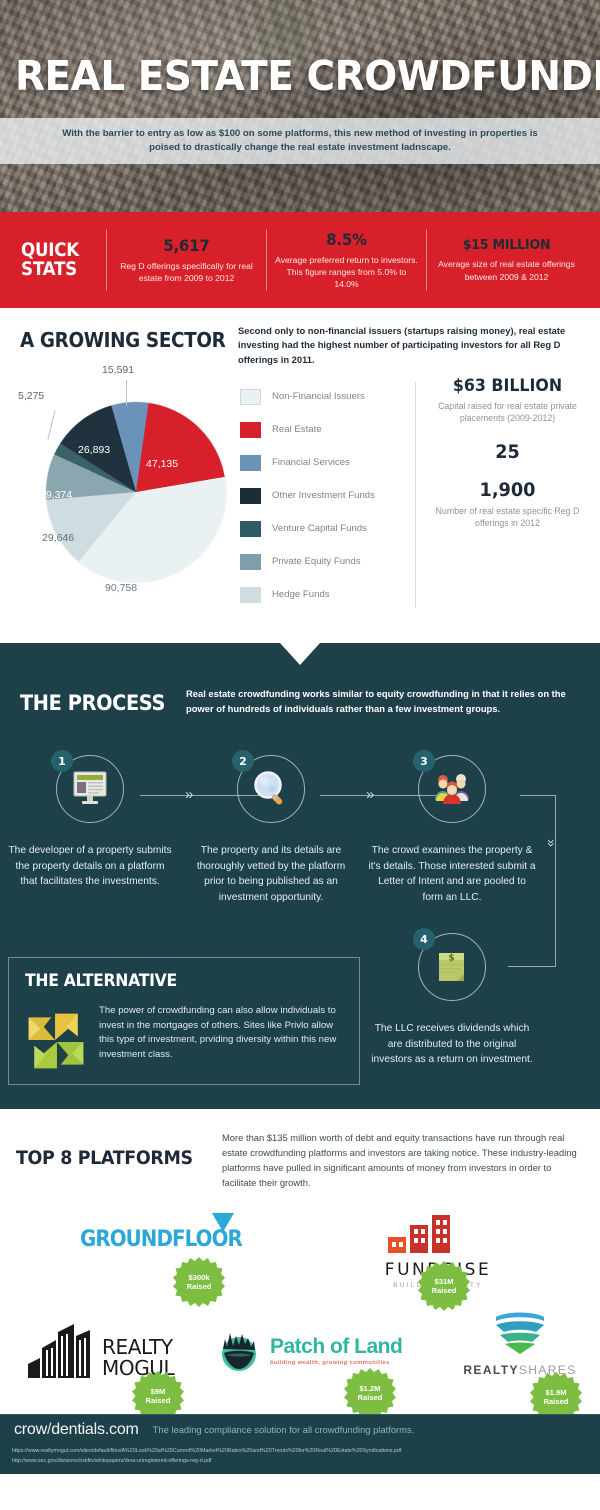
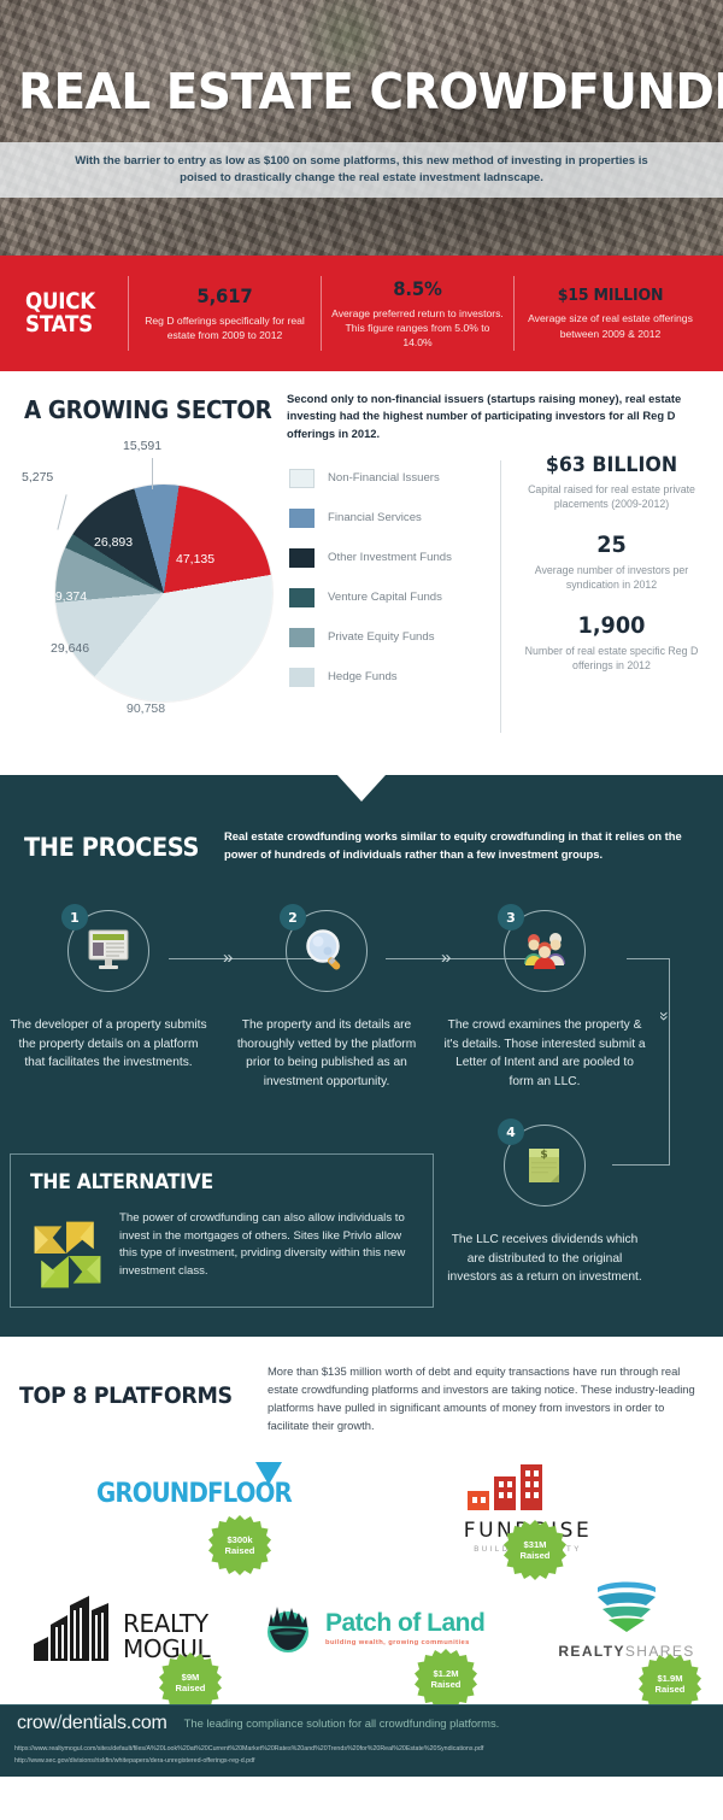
  REAL ESTATE CROWDFUNDI
  With the barrier to entry as low as $100 on some platforms, this new method of investing in properties is poised to drastically change the real estate investment ladnscape.
  QUICK
  STATS
  5,617
  Reg D offerings specifically for real estate from 2009 to 2012
  8.5%
  Average preferred return to investors. This figure ranges from 5.0% to 14.0%
  $15 MILLION
  Average size of real estate offerings between 2009 & 2012
  A GROWING SECTOR
- Second only to non-financial issuers (startups raising money), real estate investing had the highest number of participating investors for all Reg D offerings in 2011.
+ Second only to non-financial issuers (startups raising money), real estate investing had the highest number of participating investors for all Reg D offerings in 2012.
  15,591
  5,275
  47,135
  90,758
  29,646
  19,374
  26,893
  Non-Financial Issuers
- Real Estate
  Financial Services
  Other Investment Funds
  Venture Capital Funds
  Private Equity Funds
  Hedge Funds
  $63 BILLION
  Capital raised for real estate private placements (2009-2012)
  25
+ Average number of investors per syndication in 2012
  1,900
  Number of real estate specific Reg D offerings in 2012
  THE PROCESS
  Real estate crowdfunding works similar to equity crowdfunding in that it relies on the power of hundreds of individuals rather than a few investment groups.
  »
  »
  1
  2
  3
  The developer of a property submits the property details on a platform that facilitates the investments.
  The property and its details are thoroughly vetted by the platform prior to being published as an investment opportunity.
  The crowd examines the property & it's details. Those interested submit a Letter of Intent and are pooled to form an LLC.
  4
  $
  The LLC receives dividends which are distributed to the original investors as a return on investment.
  THE ALTERNATIVE
  The power of crowdfunding can also allow individuals to invest in the mortgages of others. Sites like Privlo allow this type of investment, prviding diversity within this new investment class.
  TOP 8 PLATFORMS
  More than $135 million worth of debt and equity transactions have run through real estate crowdfunding platforms and investors are taking notice. These industry-leading platforms have pulled in significant amounts of money from investors in order to facilitate their growth.
  GROUNDFLOOR
  $300k
  Raised
  $31M
  Raised
  REALTY
  MOGUL
  $9M
  Raised
  Patch of Land
  $1.2M
  Raised
  REALTYSHARES
  $1.9M
  Raised
  crow/dentials.com
  The leading compliance solution for all crowdfunding platforms.
